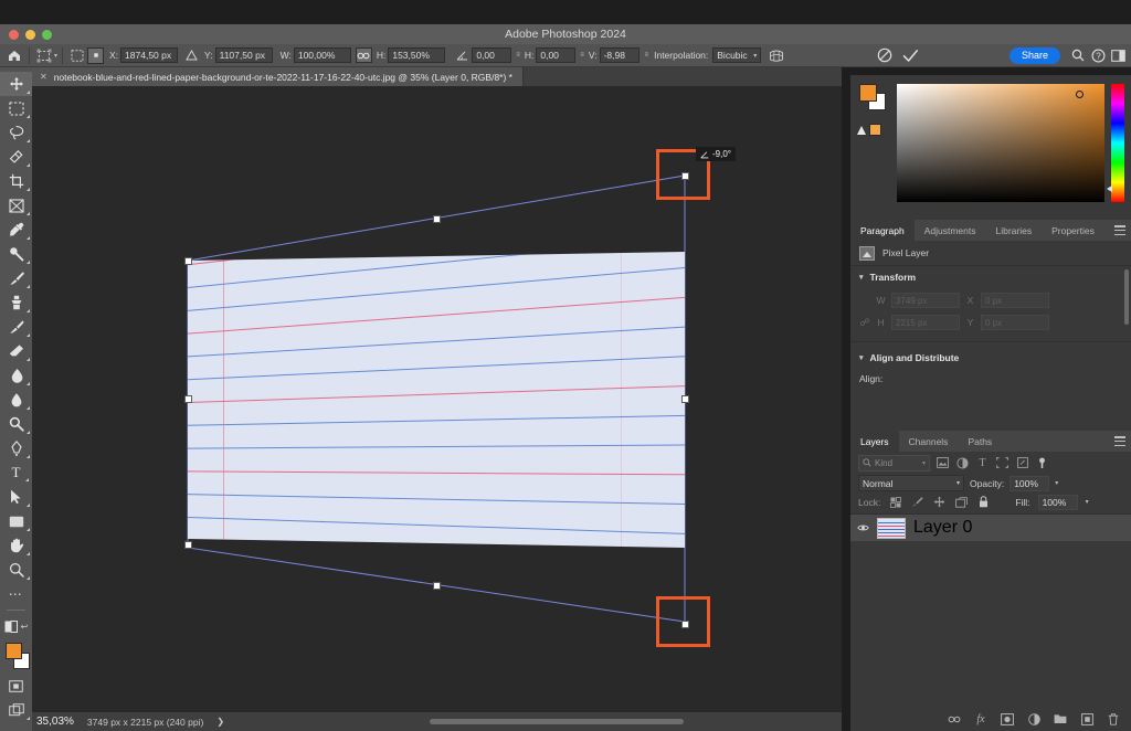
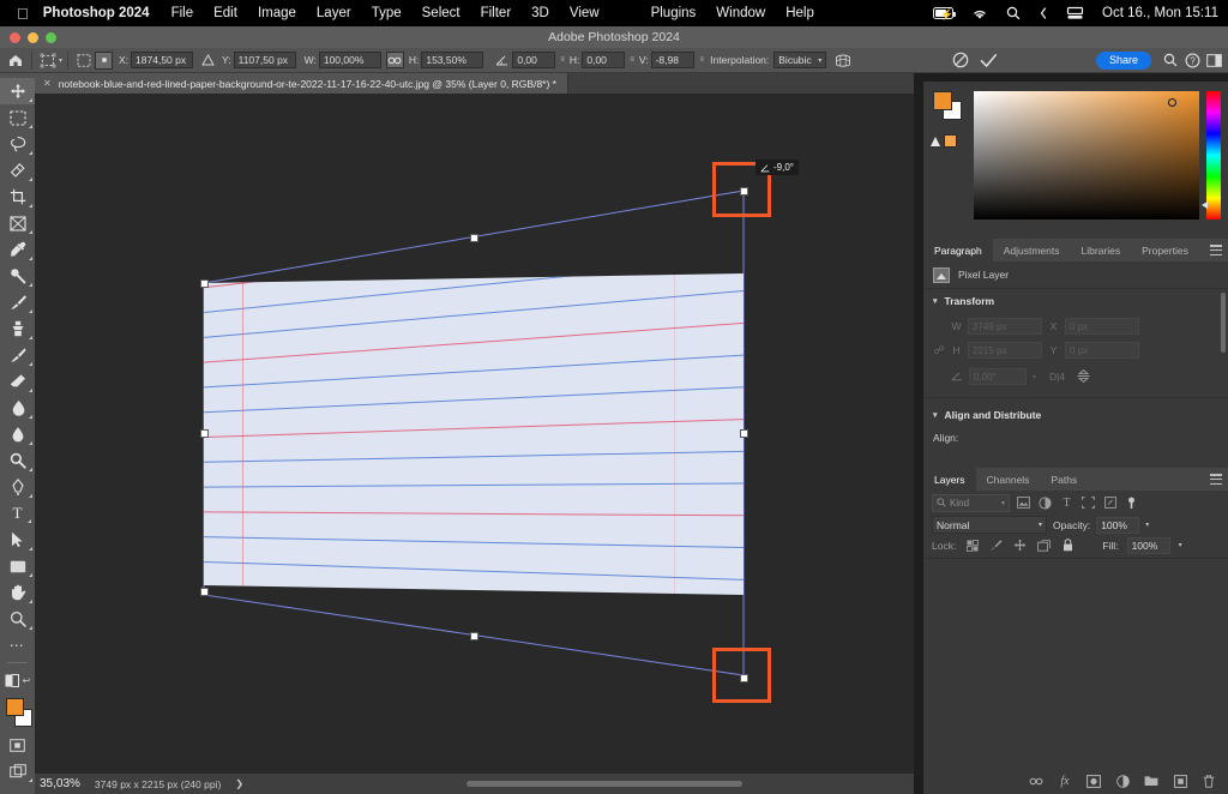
+ 
+ Photoshop 2024
+ File
+ Edit
+ Image
+ Layer
+ Type
+ Select
+ Filter
+ 3D
+ View
+ Plugins
+ Window
+ Help
+ ⚡
+ Oct 16., Mon 15:11
  Adobe Photoshop 2024
  X:
  1874,50 px
  Y:
  1107,50 px
  W:
  100,00%
  H:
  153,50%
  0,00
  H:
  0,00
  V:
  -8,98
  Interpolation:
  Bicubic
  Share
  ?
  ✕
  notebook-blue-and-red-lined-paper-background-or-te-2022-11-17-16-22-40-utc.jpg @ 35% (Layer 0, RGB/8*) *
  T
  ⋯
  ↩
  -9,0°
  35,03%
  3749 px x 2215 px (240 ppi)
  ❯
  Paragraph
  Adjustments
  Libraries
  Properties
  Pixel Layer
  Transform
  W
  3749 px
  X
  0 px
  ☍
  H
  2215 px
  Y
  0 px
+ D|4
  Align and Distribute
  Align:
  Layers
  Channels
  Paths
  Kind
  T
  Normal
  Opacity:
  100%
  Lock:
  Fill:
  100%
- Layer 0
  fx
